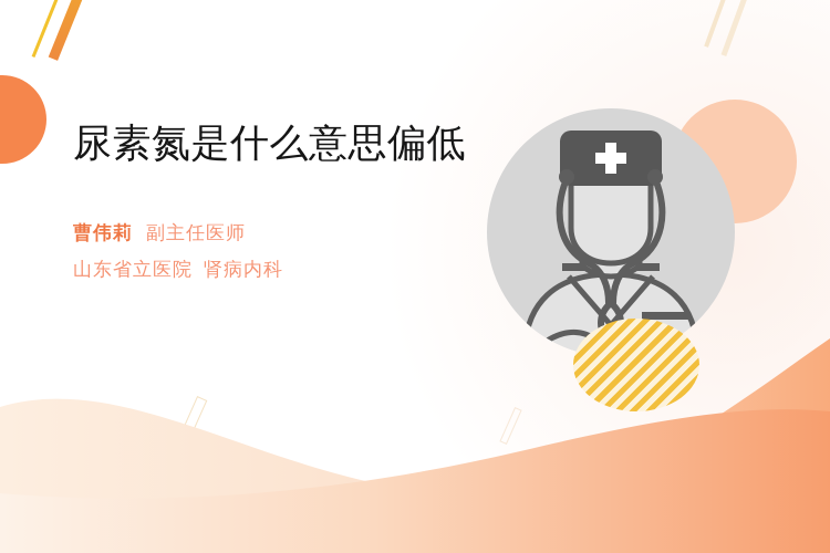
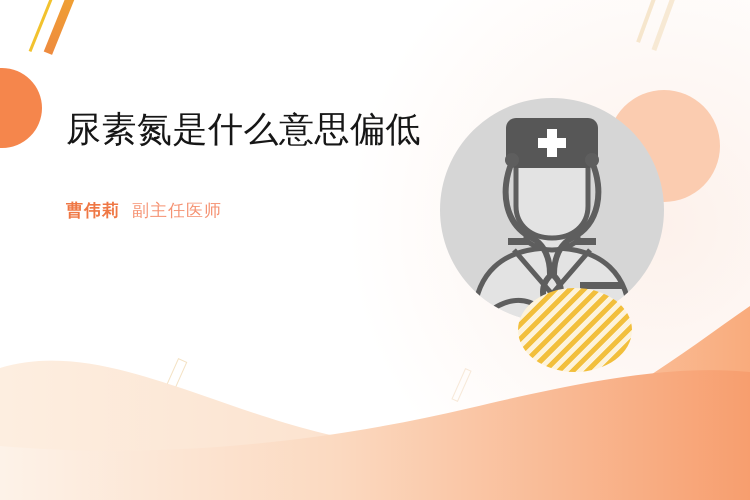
  尿素氮是什么意思偏低
  曹伟莉 副主任医师
- 山东省立医院 肾病内科
